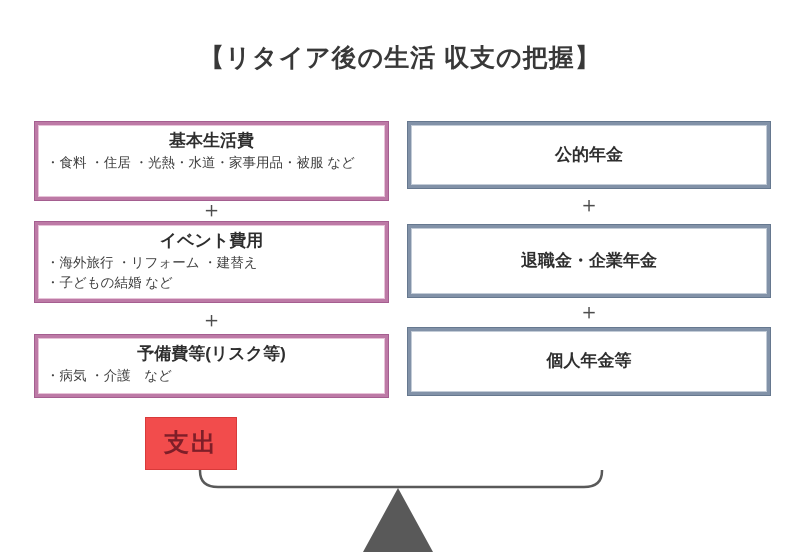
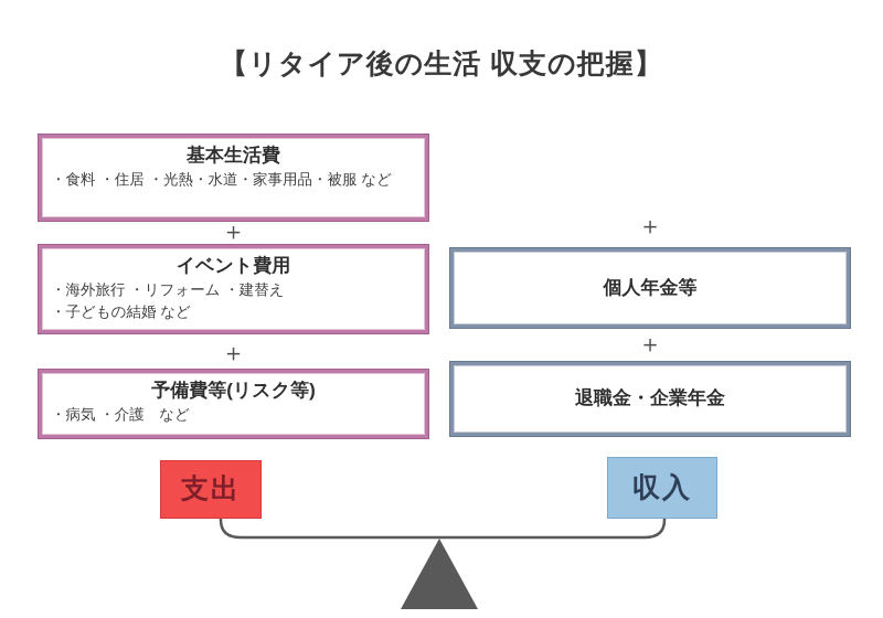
  【リタイア後の生活 収支の把握】
  基本生活費
  ・食料 ・住居 ・光熱・水道・家事用品・被服 など
  ＋
  イベント費用
  ・海外旅行 ・リフォーム ・建替え
  ・子どもの結婚 など
  ＋
  予備費等(リスク等)
  ・病気 ・介護 など
- 公的年金
  ＋
- 退職金・企業年金
+ 個人年金等
  ＋
- 個人年金等
+ 退職金・企業年金
  支出
+ 収入
